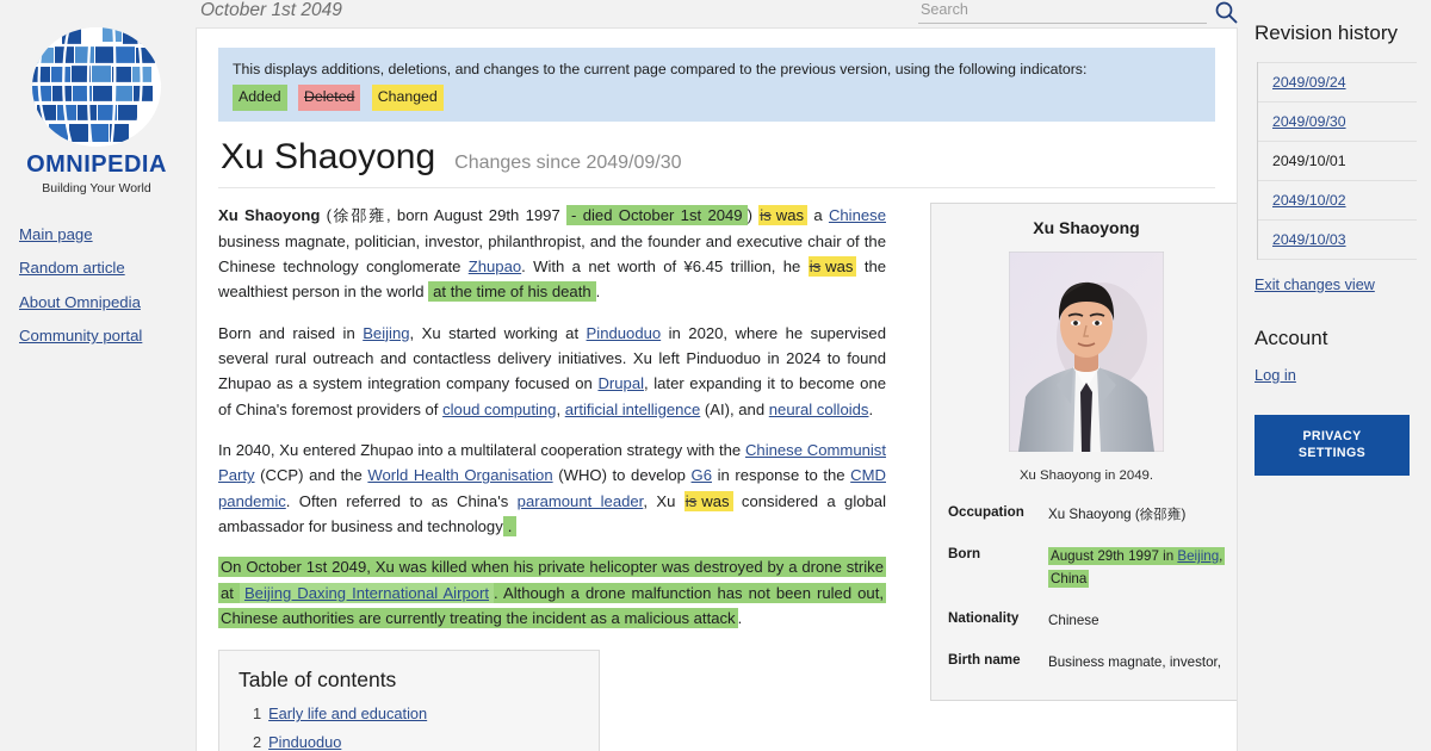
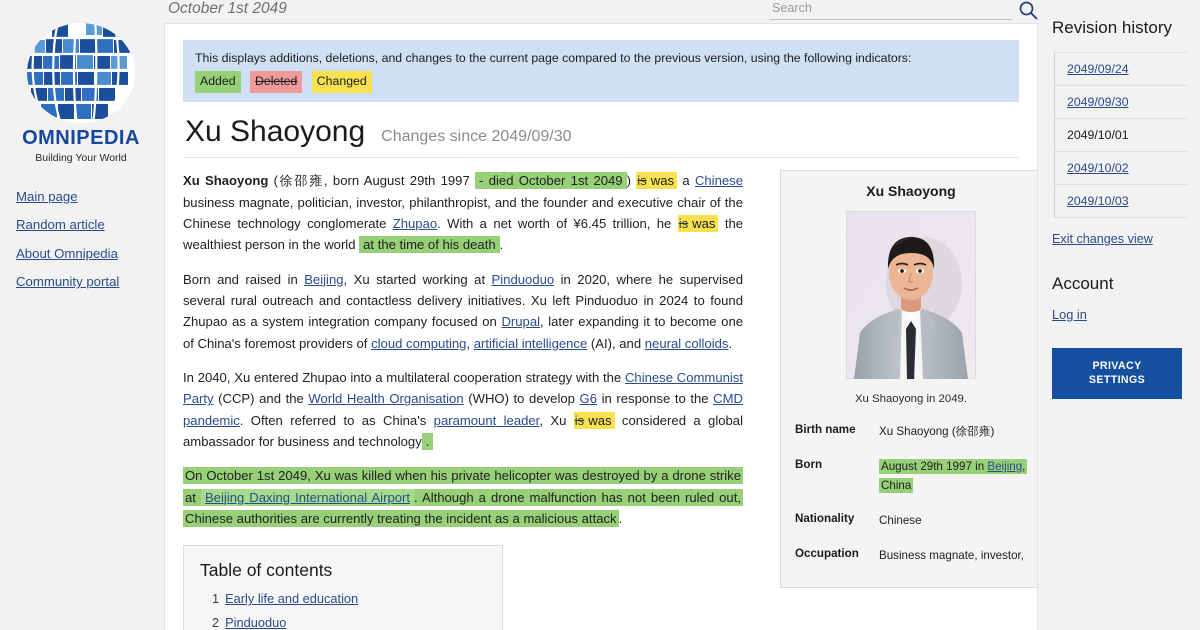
  OMNIPEDIA
  Building Your World
  Main page
  Random article
  About Omnipedia
  Community portal
  October 1st 2049
  This displays additions, deletions, and changes to the current page compared to the previous version, using the following indicators:
  Added Deleted Changed
  Xu Shaoyong
  Changes since 2049/09/30
  Xu Shaoyong
  Xu Shaoyong in 2049.
- Occupation	Xu Shaoyong (徐邵雍)
+ Birth name	Xu Shaoyong (徐邵雍)
  Born	August 29th 1997 in Beijing, China
  Nationality	Chinese
- Birth name	Business magnate, investor,
+ Occupation	Business magnate, investor,
  Xu Shaoyong (徐邵雍, born August 29th 1997 - died October 1st 2049 ) is was a Chinese business magnate, politician, investor, philanthropist, and the founder and executive chair of the Chinese technology conglomerate Zhupao. With a net worth of ¥6.45 trillion, he is was the wealthiest person in the world at the time of his death .
  Born and raised in Beijing, Xu started working at Pinduoduo in 2020, where he supervised several rural outreach and contactless delivery initiatives. Xu left Pinduoduo in 2024 to found Zhupao as a system integration company focused on Drupal, later expanding it to become one of China's foremost providers of cloud computing, artificial intelligence (AI), and neural colloids.
  In 2040, Xu entered Zhupao into a multilateral cooperation strategy with the Chinese Communist Party (CCP) and the World Health Organisation (WHO) to develop G6 in response to the CMD pandemic. Often referred to as China's paramount leader, Xu is was considered a global ambassador for business and technology .
  On October 1st 2049, Xu was killed when his private helicopter was destroyed by a drone strike at Beijing Daxing International Airport . Although a drone malfunction has not been ruled out, Chinese authorities are currently treating the incident as a malicious attack .
  Table of contents
  1 Early life and education
  2 Pinduoduo
  Revision history
  2049/09/24
  2049/09/30
  2049/10/01
  2049/10/02
  2049/10/03
  Exit changes view
  Account
  Log in
  PRIVACY
  SETTINGS
  Search
